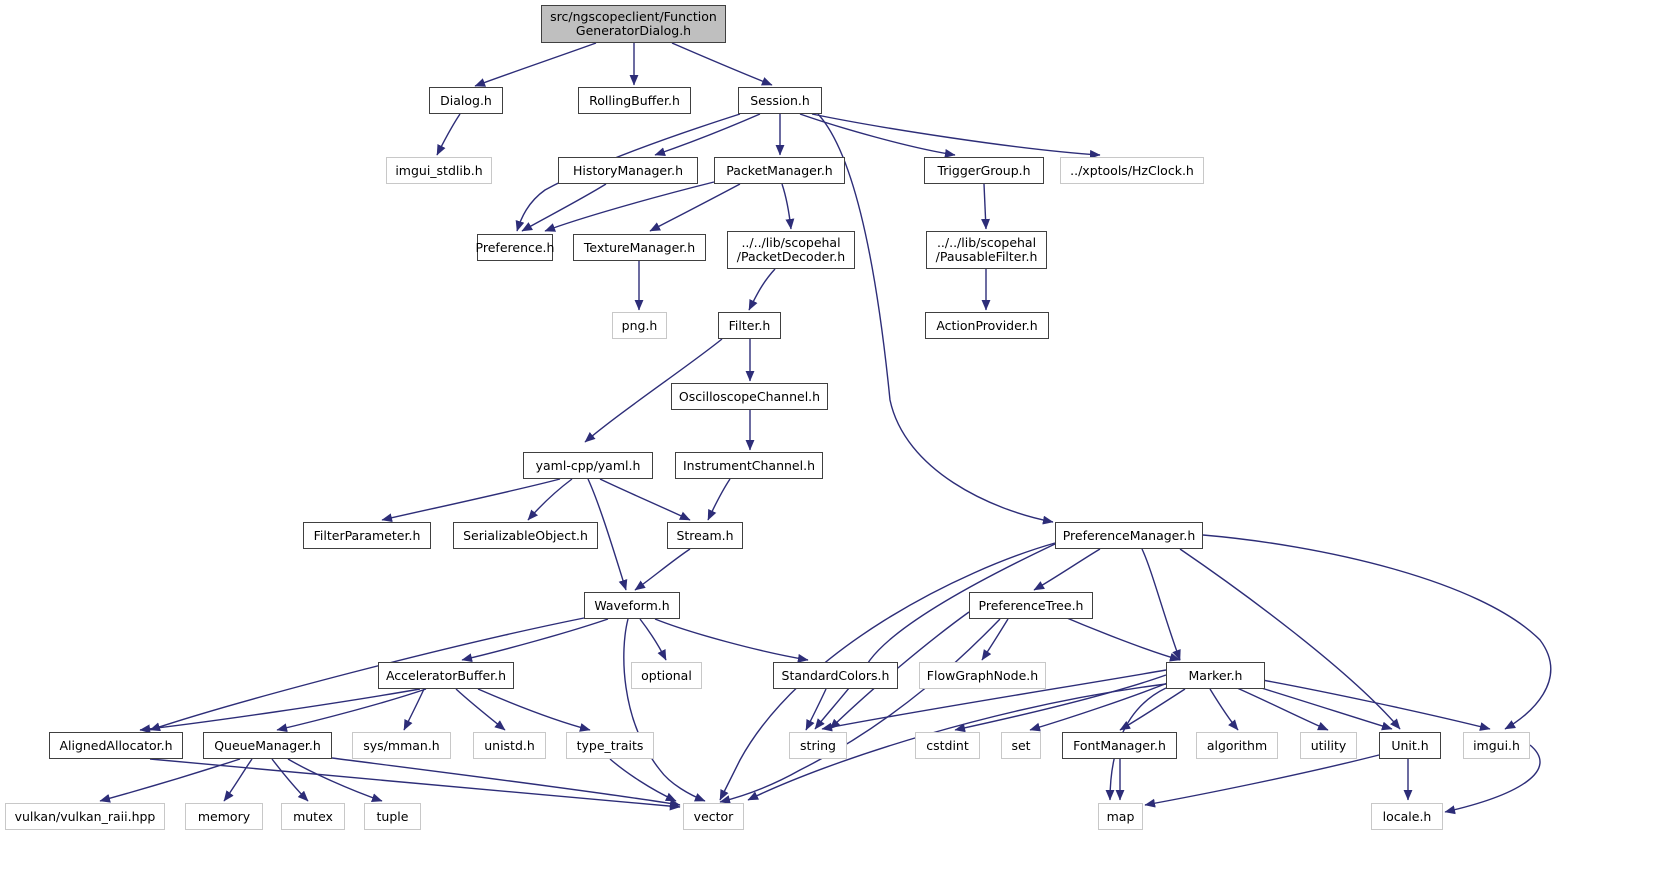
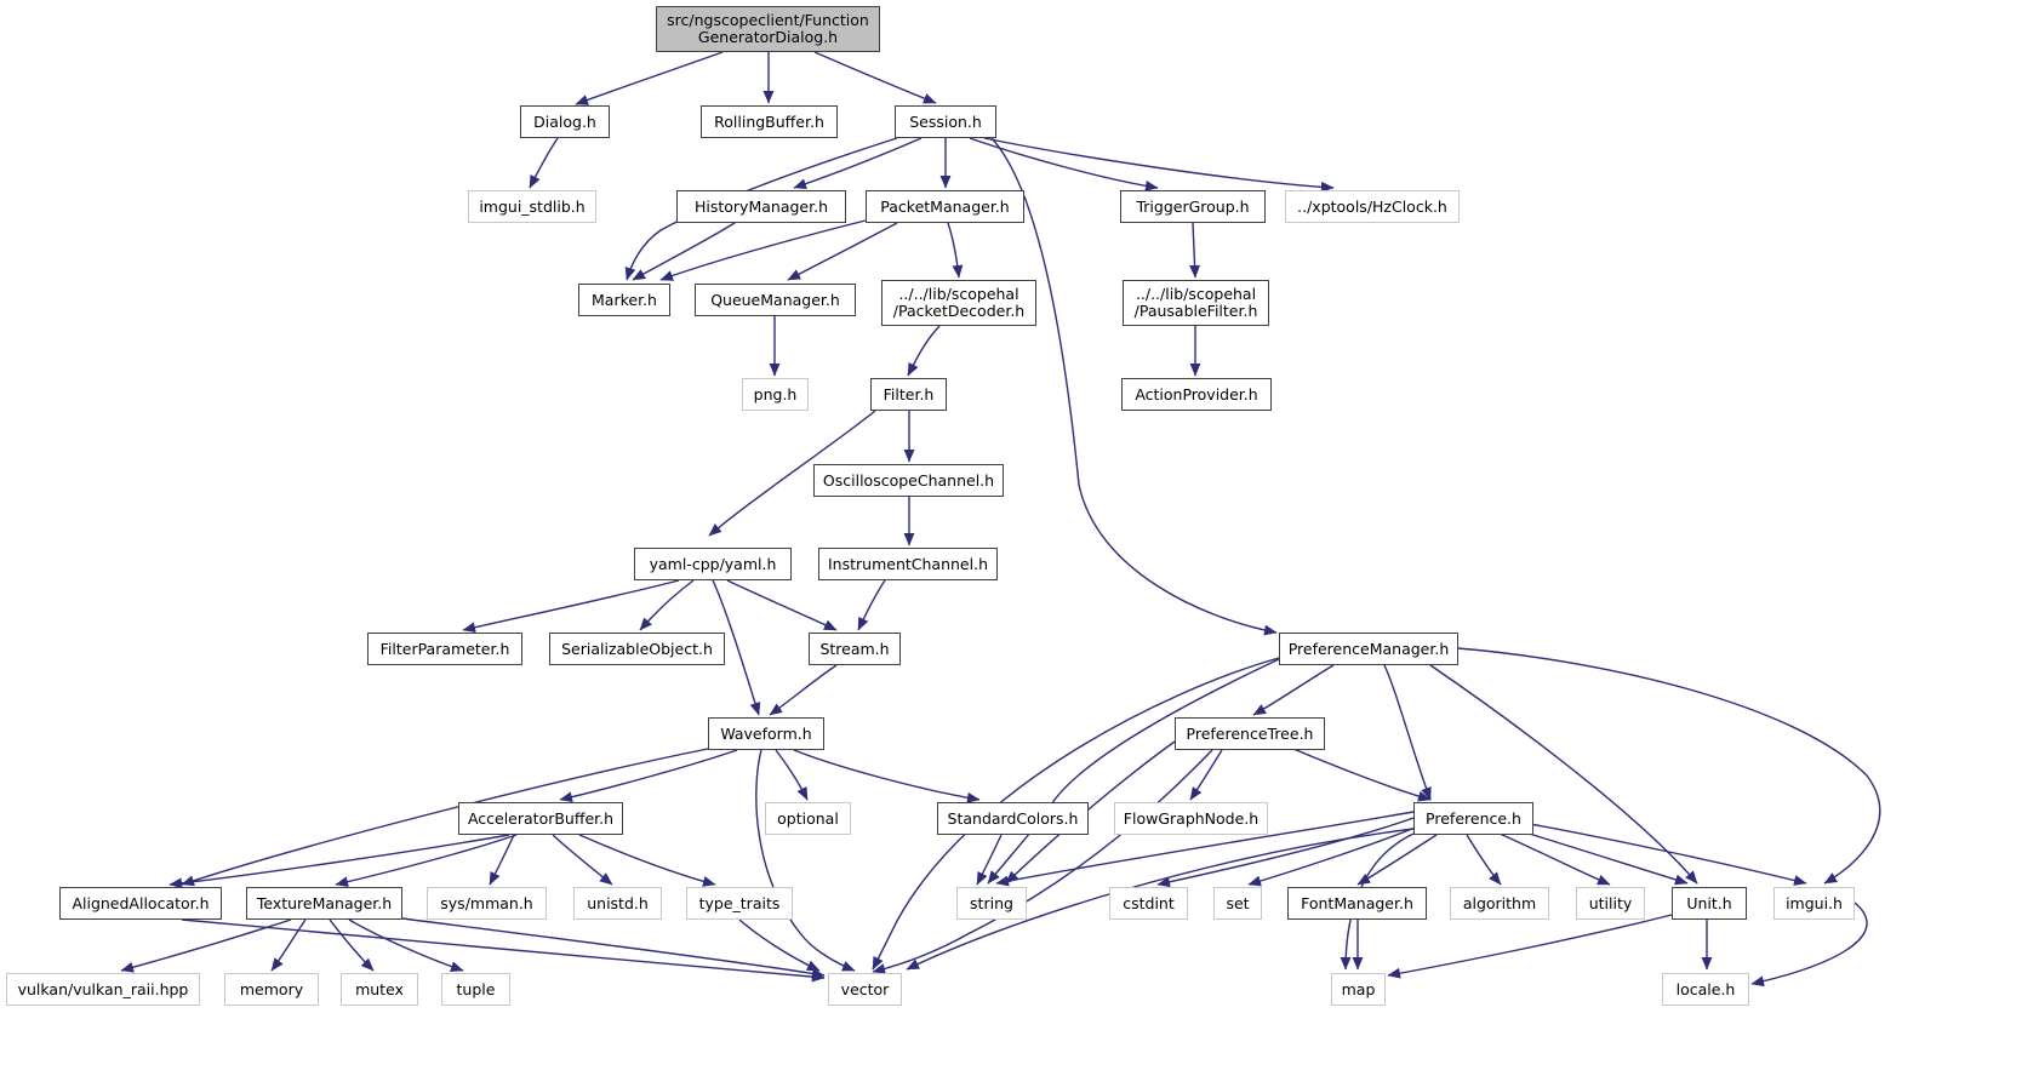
  src/ngscopeclient/Function
  GeneratorDialog.h
  Dialog.h
  RollingBuffer.h
  Session.h
  imgui_stdlib.h
  HistoryManager.h
  PacketManager.h
  TriggerGroup.h
  ../xptools/HzClock.h
- Preference.h
+ Marker.h
- TextureManager.h
+ QueueManager.h
  ../../lib/scopehal
  /PacketDecoder.h
  ../../lib/scopehal
  /PausableFilter.h
  png.h
  Filter.h
  ActionProvider.h
  OscilloscopeChannel.h
  yaml-cpp/yaml.h
  InstrumentChannel.h
  FilterParameter.h
  SerializableObject.h
  Stream.h
  PreferenceManager.h
  Waveform.h
  PreferenceTree.h
  AcceleratorBuffer.h
  optional
  StandardColors.h
  FlowGraphNode.h
- Marker.h
+ Preference.h
  AlignedAllocator.h
- QueueManager.h
+ TextureManager.h
  sys/mman.h
  unistd.h
  type_traits
  string
  cstdint
  set
  FontManager.h
  algorithm
  utility
  Unit.h
  imgui.h
  vulkan/vulkan_raii.hpp
  memory
  mutex
  tuple
  vector
  map
  locale.h
